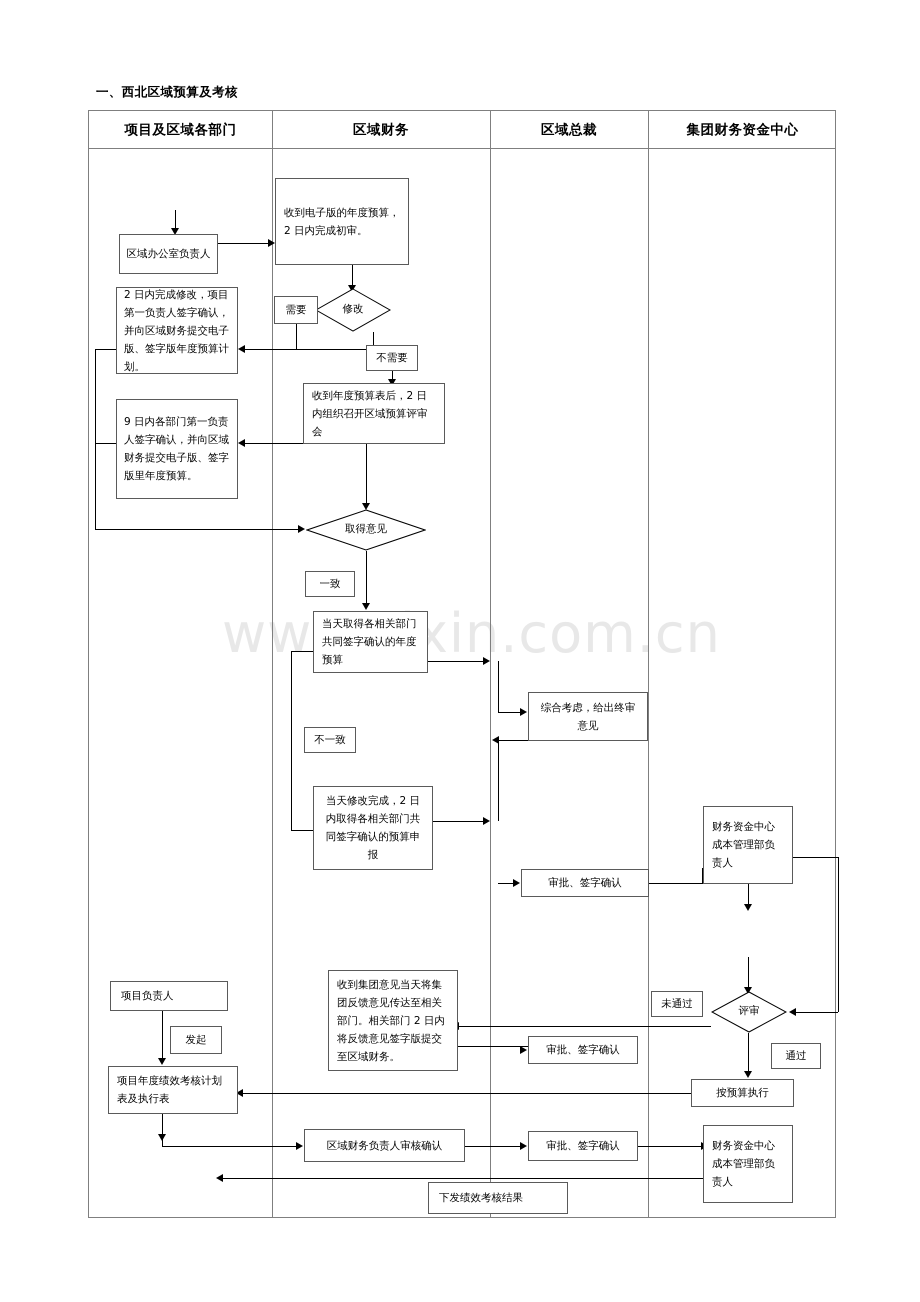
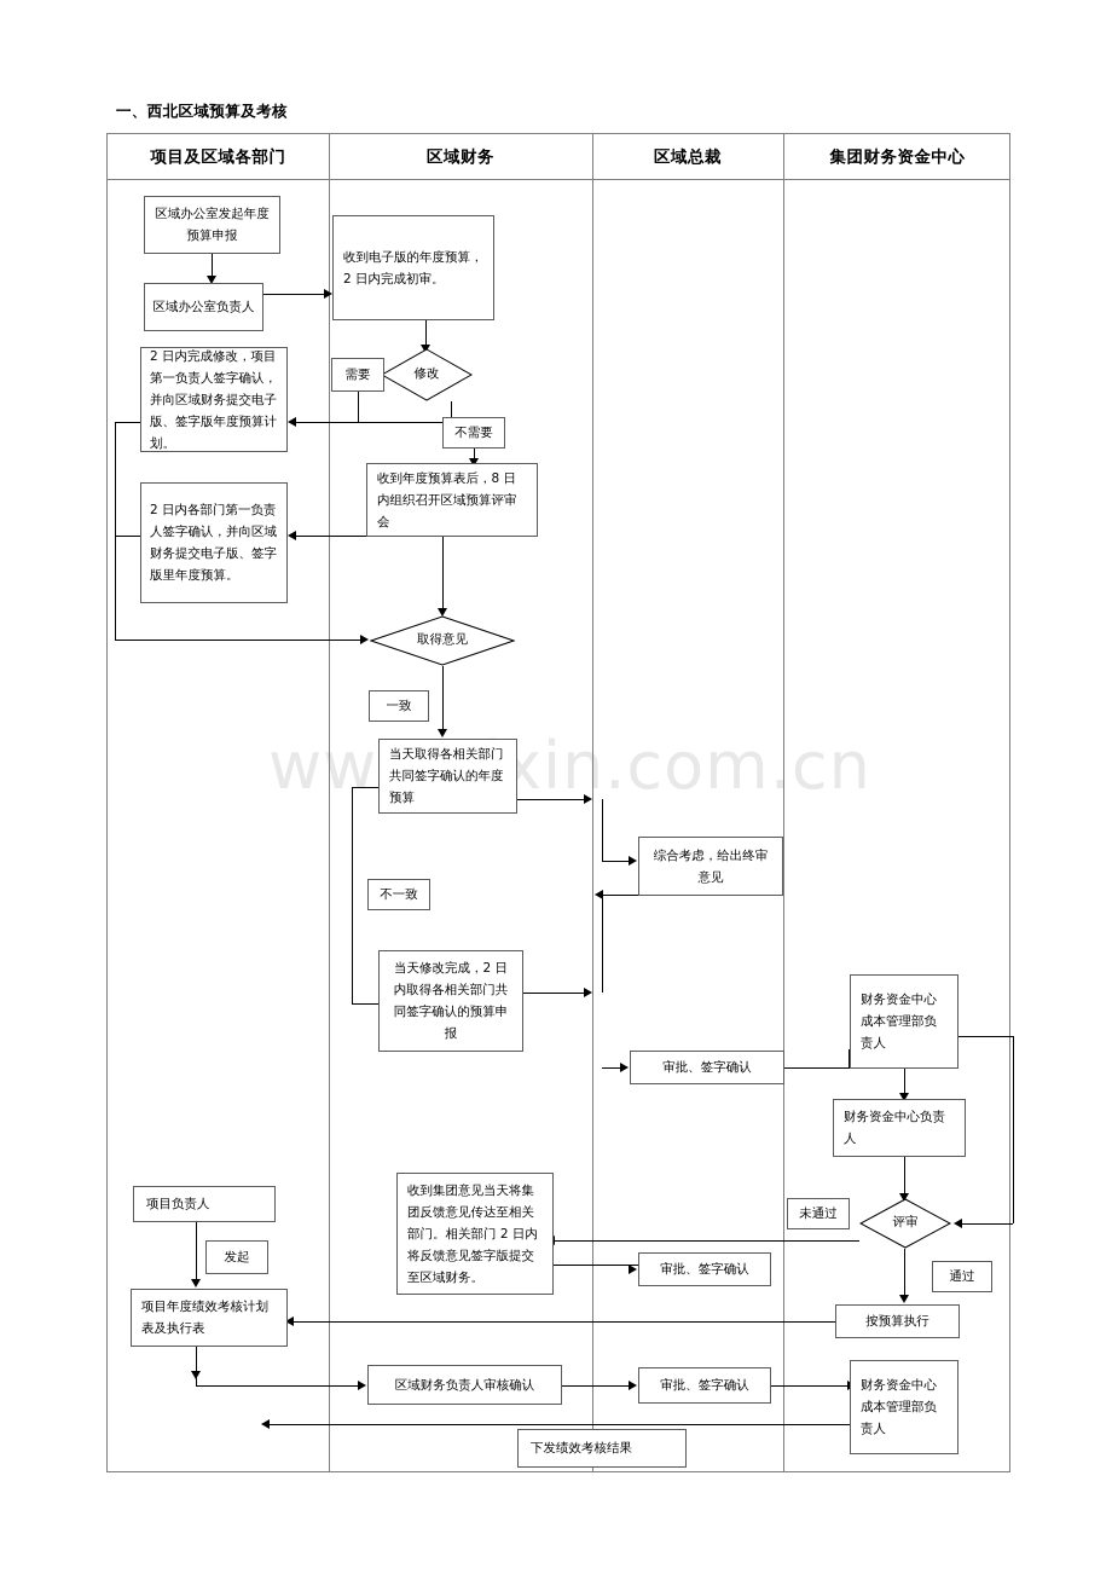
  一、西北区域预算及考核
  wwxin.com.cn
  项目及区域各部门
  区域财务
  区域总裁
  集团财务资金中心
+ 区域办公室发起年度预算申报
  区域办公室负责人
  2 日内完成修改，项目第一负责人签字确认，并向区域财务提交电子版、签字版年度预算计划。
- 9 日内各部门第一负责人签字确认，并向区域财务提交电子版、签字版里年度预算。
+ 2 日内各部门第一负责人签字确认，并向区域财务提交电子版、签字版里年度预算。
  收到电子版的年度预算，2 日内完成初审。
  修改
  需要
  不需要
- 收到年度预算表后，2 日内组织召开区域预算评审会
+ 收到年度预算表后，8 日内组织召开区域预算评审会
  取得意见
  一致
  当天取得各相关部门共同签字确认的年度预算
  不一致
  当天修改完成，2 日内取得各相关部门共同签字确认的预算申报
  收到集团意见当天将集团反馈意见传达至相关部门。相关部门 2 日内将反馈意见签字版提交至区域财务。
  区域财务负责人审核确认
  下发绩效考核结果
  综合考虑，给出终审意见
  审批、签字确认
  审批、签字确认
  审批、签字确认
  财务资金中心成本管理部负责人
+ 财务资金中心负责人
  评审
  未通过
  通过
  按预算执行
  财务资金中心成本管理部负责人
  项目负责人
  发起
  项目年度绩效考核计划表及执行表
